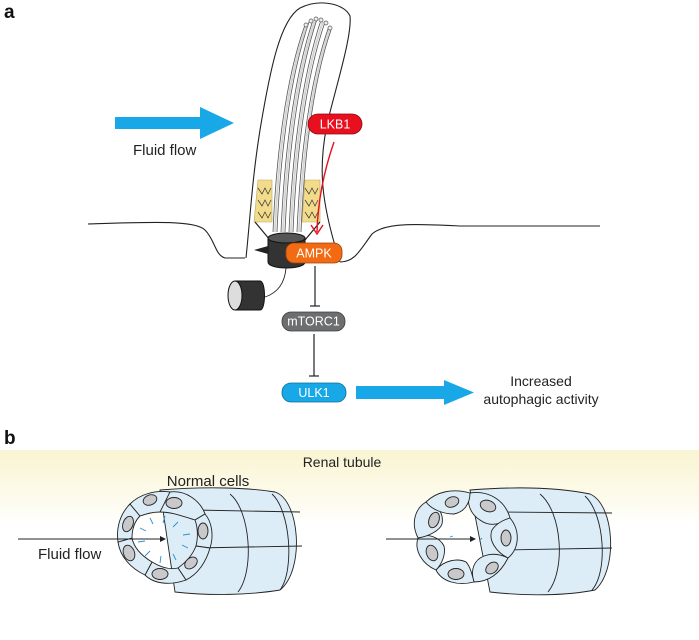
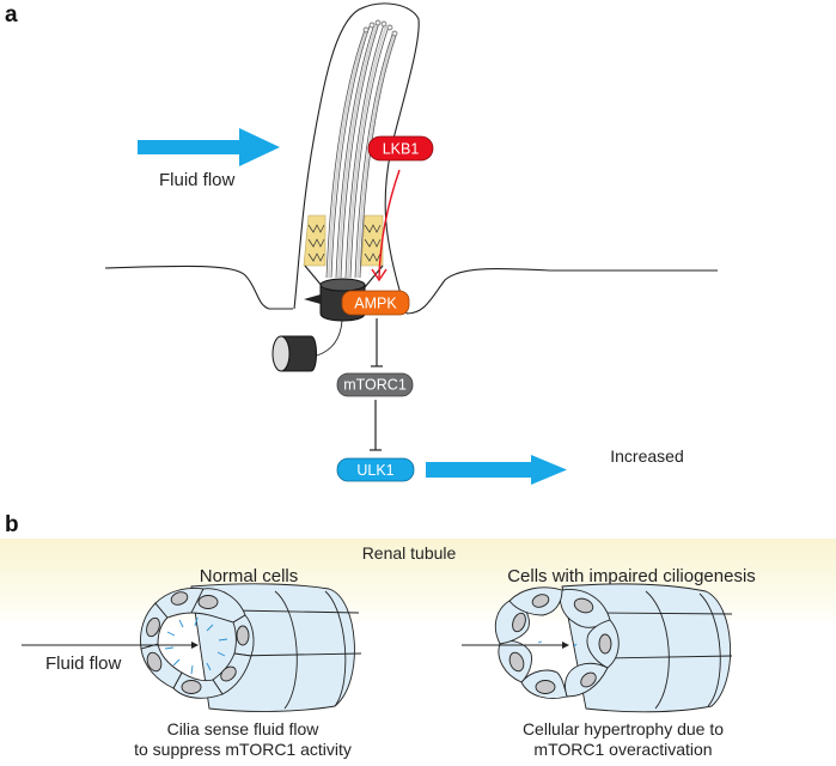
  a
  Fluid flow
  LKB1
  AMPK
  mTORC1
  ULK1
  Increased
- autophagic activity
  b
  Renal tubule
  Normal cells
  Fluid flow
+ Cilia sense fluid flow
+ to suppress mTORC1 activity
+ Cells with impaired ciliogenesis
+ Cellular hypertrophy due to
+ mTORC1 overactivation
